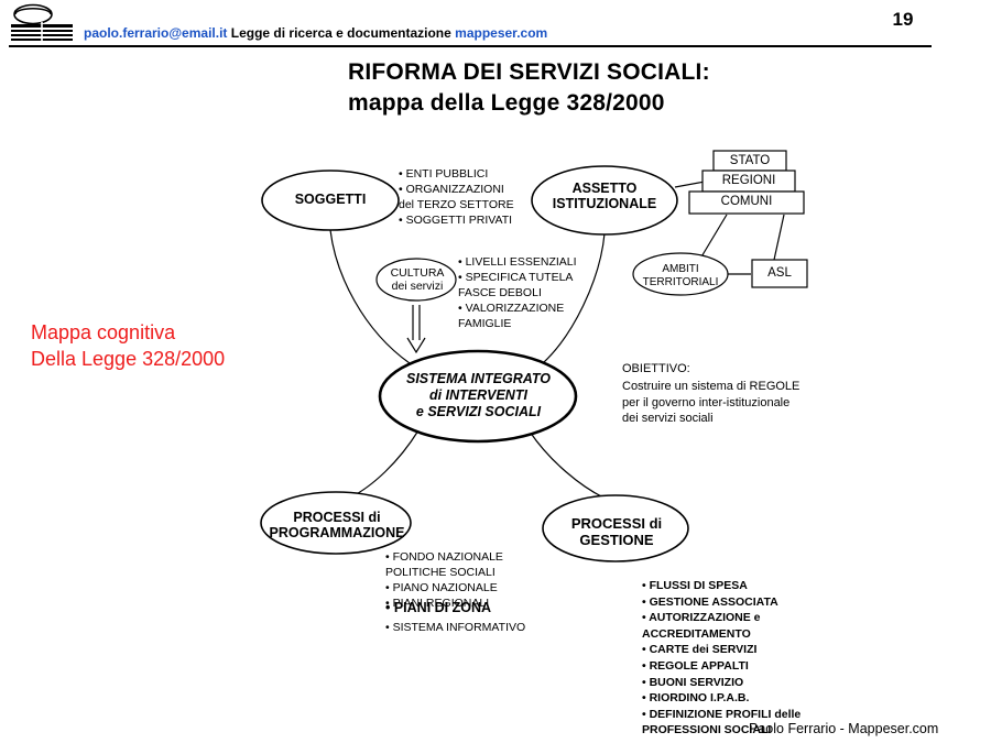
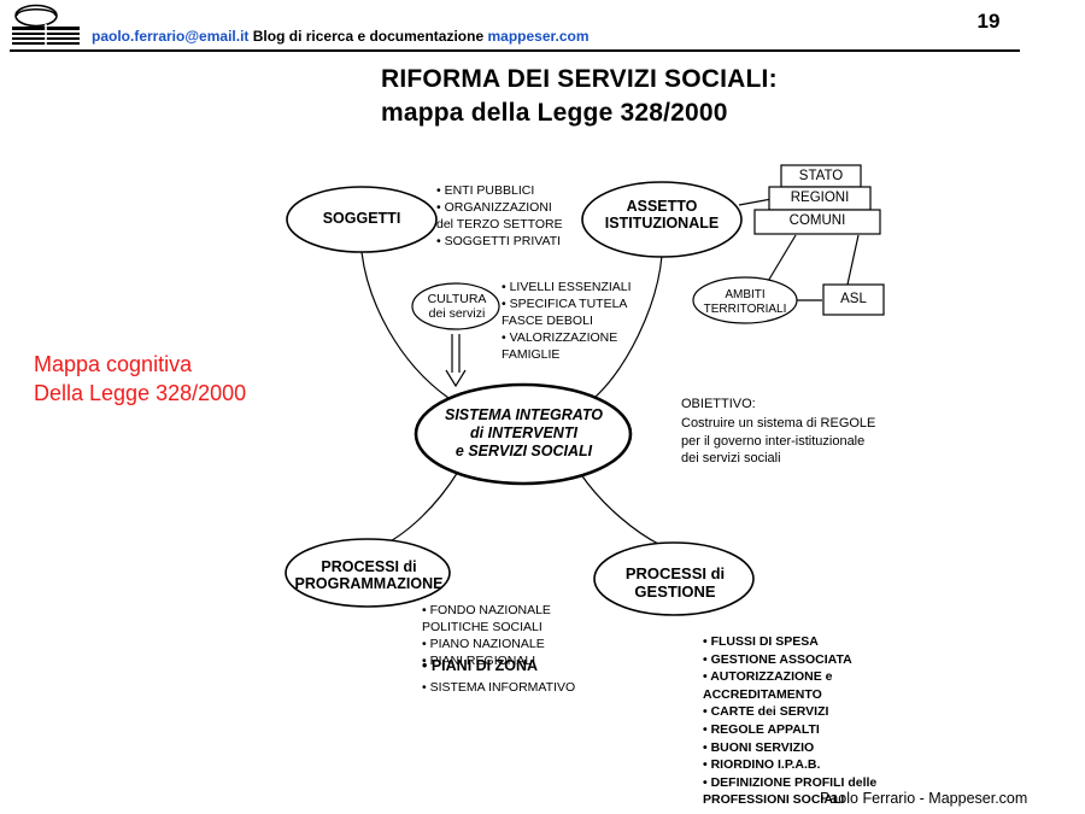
- paolo.ferrario@email.it Legge di ricerca e documentazione mappeser.com
+ paolo.ferrario@email.it Blog di ricerca e documentazione mappeser.com
  19
  Mappa cognitiva
  Della Legge 328/2000
  RIFORMA DEI SERVIZI SOCIALI:
  mappa della Legge 328/2000
  SOGGETTI
  ASSETTO
  ISTITUZIONALE
  CULTURA
  dei servizi
  SISTEMA INTEGRATO
  di INTERVENTI
  e SERVIZI SOCIALI
  PROCESSI di
  PROGRAMMAZIONE
  PROCESSI di
  GESTIONE
  STATO
  REGIONI
  COMUNI
  AMBITI
  TERRITORIALI
  ASL
  • ENTI PUBBLICI
  • ORGANIZZAZIONI
  del TERZO SETTORE
  • SOGGETTI PRIVATI
  • LIVELLI ESSENZIALI
  • SPECIFICA TUTELA
  FASCE DEBOLI
  • VALORIZZAZIONE
  FAMIGLIE
  • FONDO NAZIONALE
  POLITICHE SOCIALI
  • PIANO NAZIONALE
  • PIANI REGIONALI
  • PIANI DI ZONA
  • SISTEMA INFORMATIVO
  • FLUSSI DI SPESA
  • GESTIONE ASSOCIATA
  • AUTORIZZAZIONE e
  ACCREDITAMENTO
  • CARTE dei SERVIZI
  • REGOLE APPALTI
  • BUONI SERVIZIO
  • RIORDINO I.P.A.B.
  • DEFINIZIONE PROFILI delle
  PROFESSIONI SOCIALI
  OBIETTIVO:
  Costruire un sistema di REGOLE
  per il governo inter-istituzionale
  dei servizi sociali
  Paolo Ferrario - Mappeser.com
